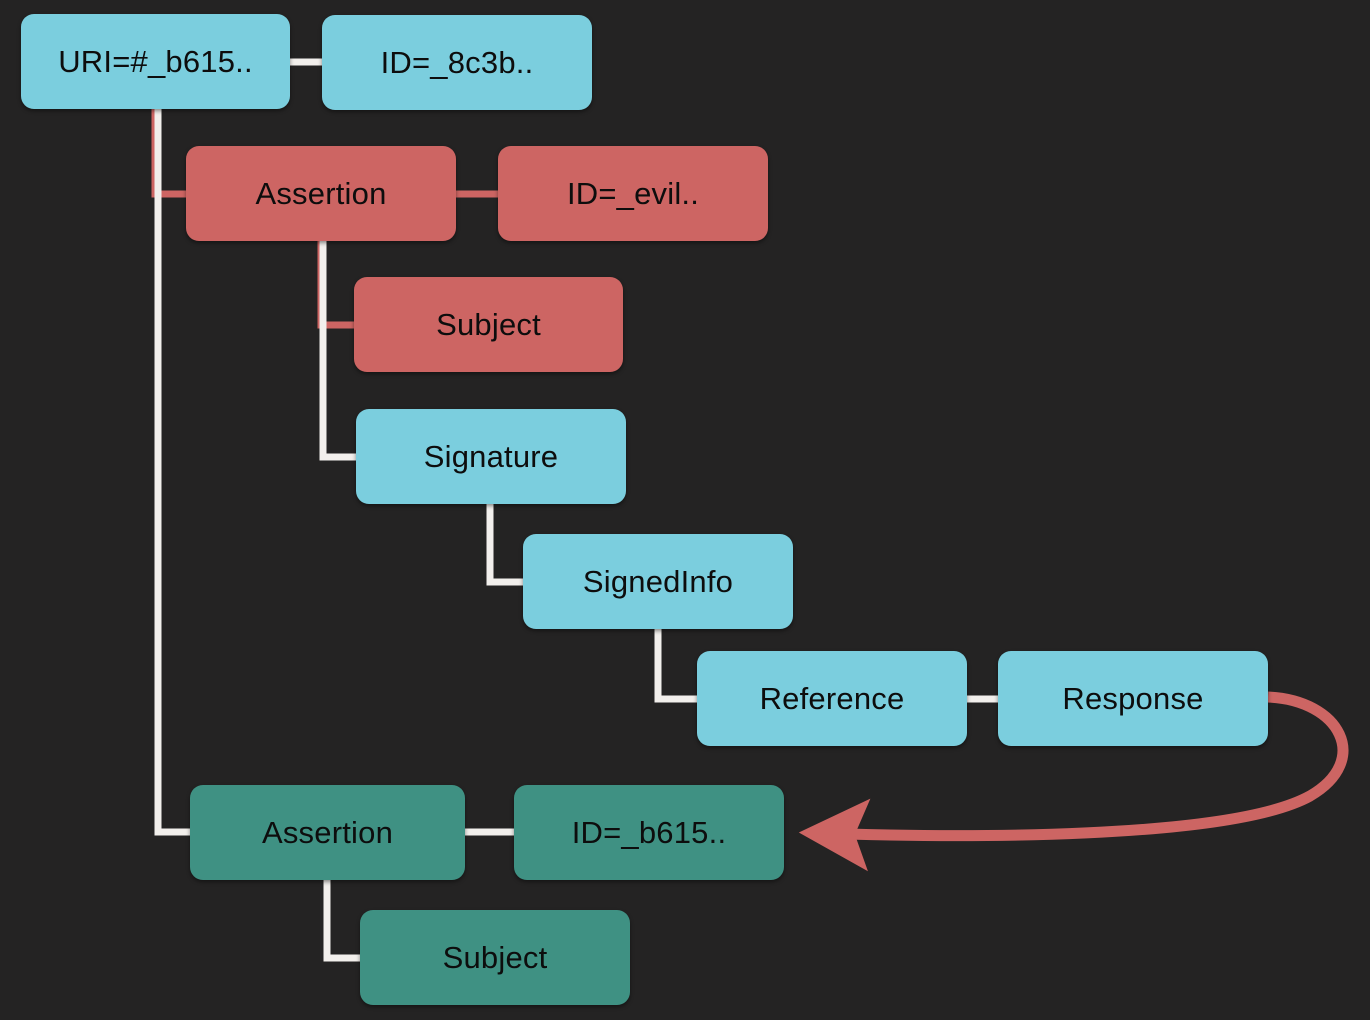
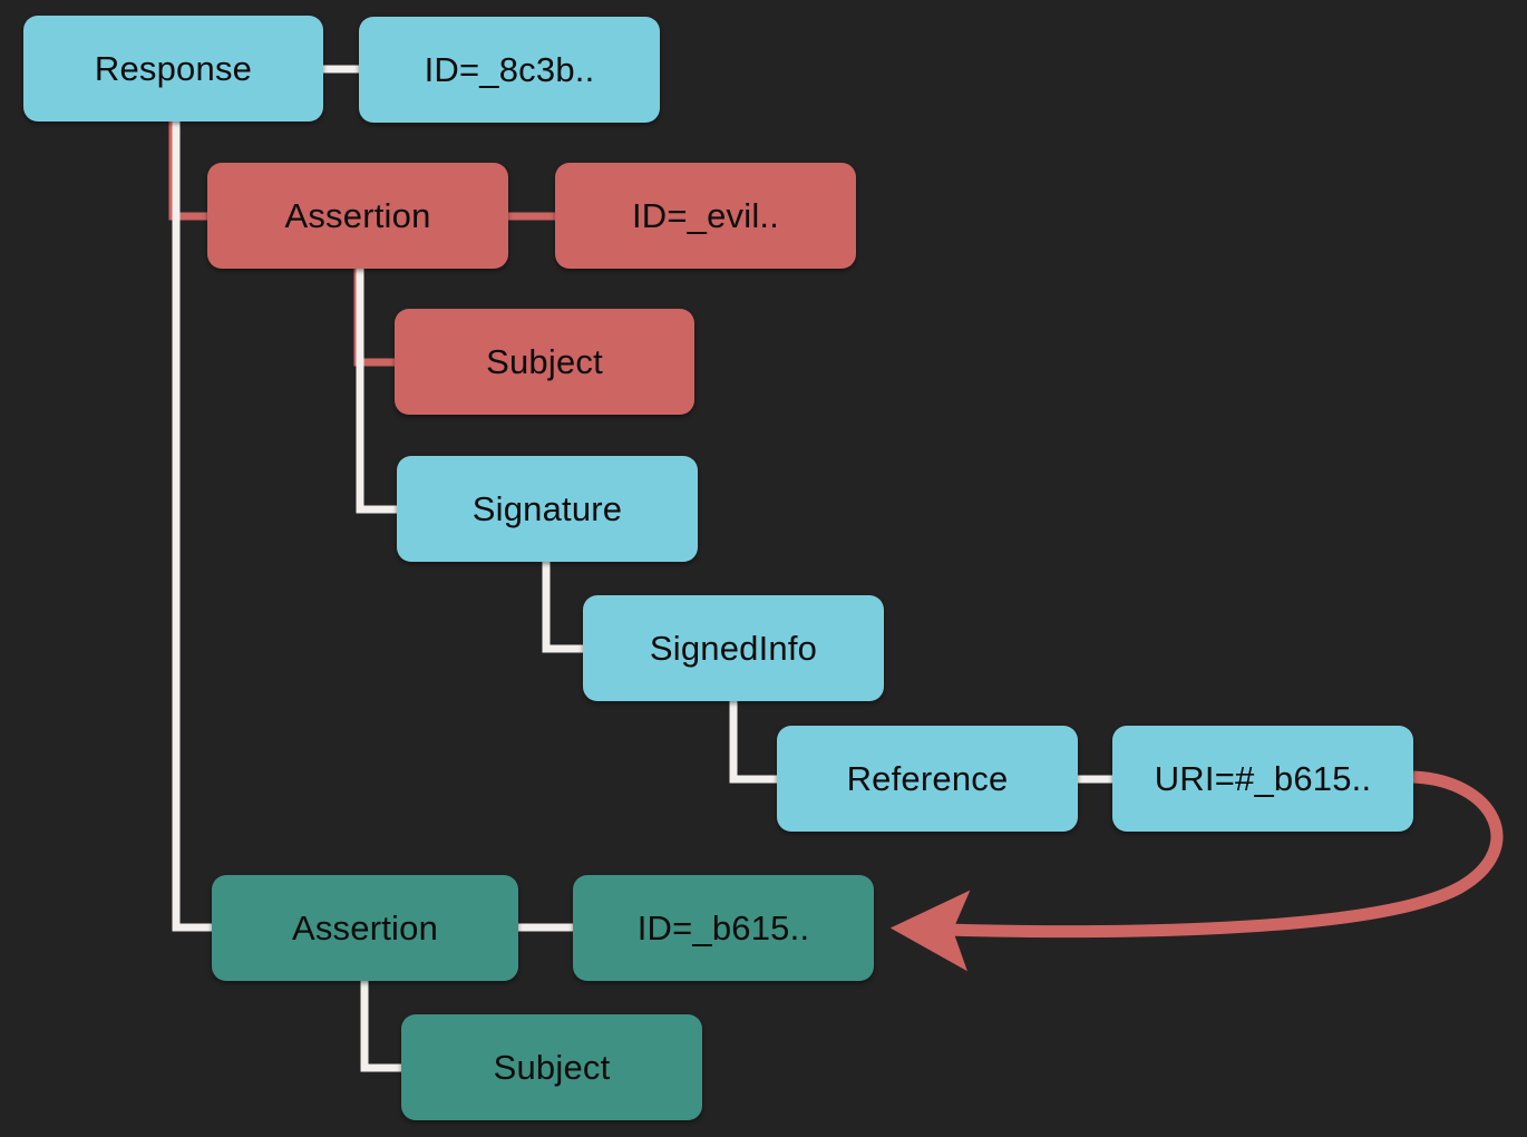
- URI=#_b615..
+ Response
  ID=_8c3b..
  Assertion
  ID=_evil..
  Subject
  Signature
  SignedInfo
  Reference
- Response
+ URI=#_b615..
  Assertion
  ID=_b615..
  Subject
